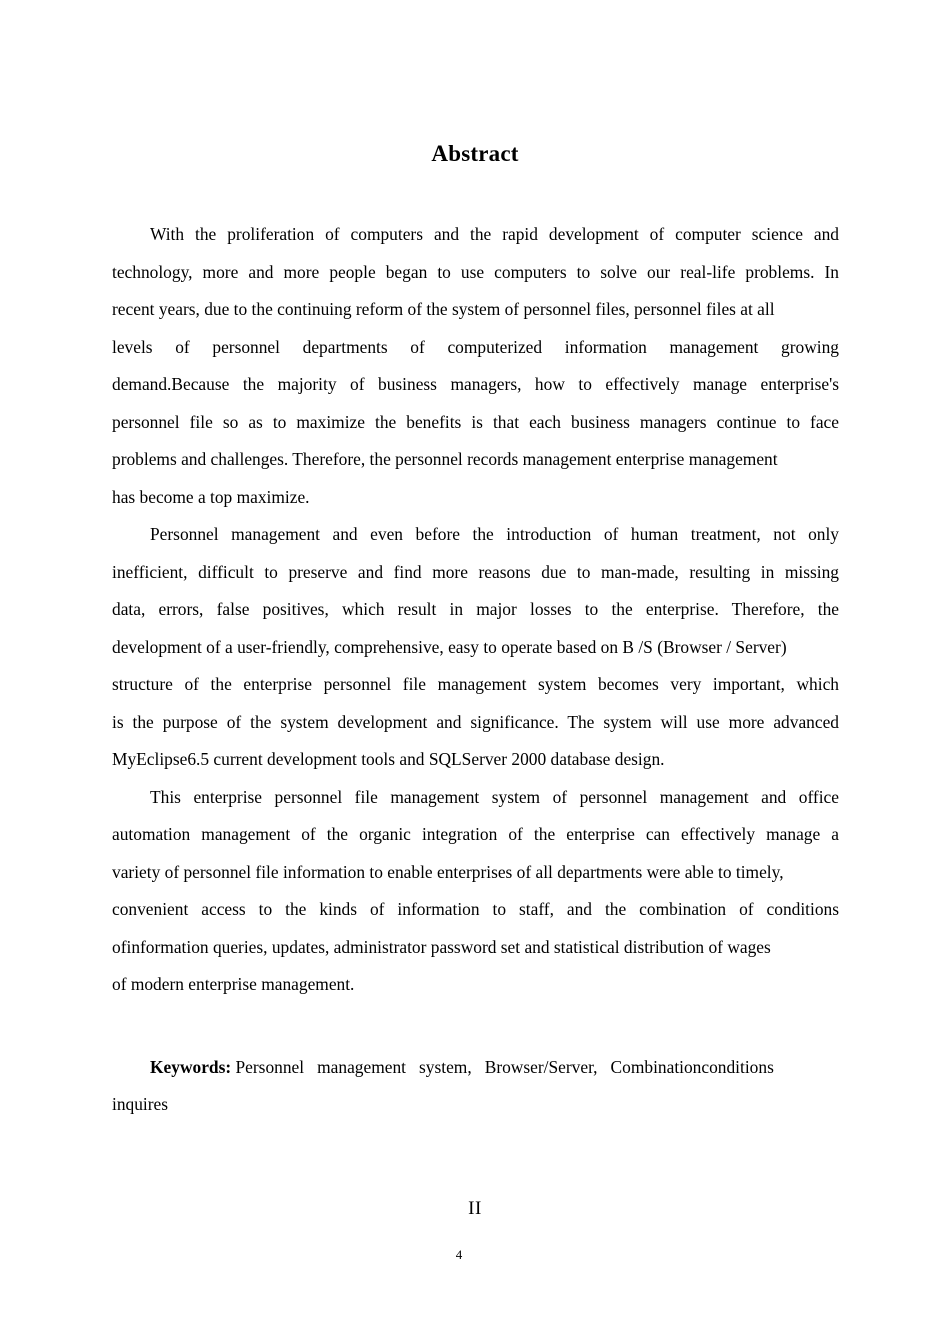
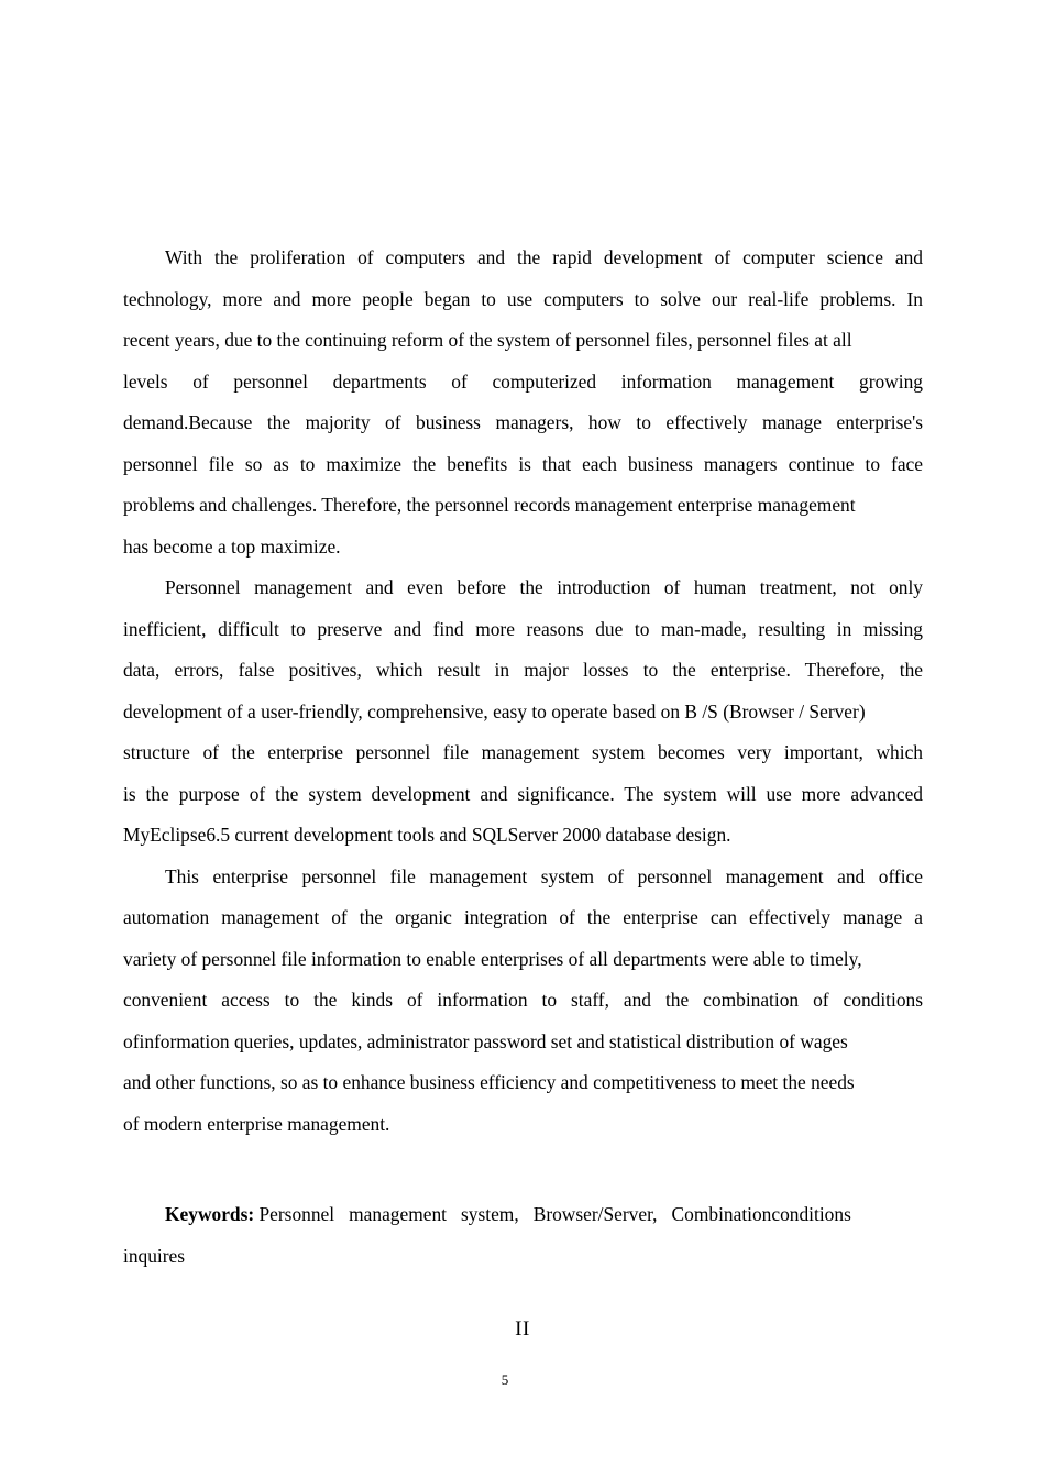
- Abstract
  With the proliferation of computers and the rapid development of computer science and
  technology, more and more people began to use computers to solve our real-life problems. In
  recent years, due to the continuing reform of the system of personnel files, personnel files at all
  levels of personnel departments of computerized information management growing
  demand.Because the majority of business managers, how to effectively manage enterprise's
  personnel file so as to maximize the benefits is that each business managers continue to face
  problems and challenges. Therefore, the personnel records management enterprise management
  has become a top maximize.
  Personnel management and even before the introduction of human treatment, not only
  inefficient, difficult to preserve and find more reasons due to man-made, resulting in missing
  data, errors, false positives, which result in major losses to the enterprise. Therefore, the
  development of a user-friendly, comprehensive, easy to operate based on B /S (Browser / Server)
  structure of the enterprise personnel file management system becomes very important, which
  is the purpose of the system development and significance. The system will use more advanced
  MyEclipse6.5 current development tools and SQLServer 2000 database design.
  This enterprise personnel file management system of personnel management and office
  automation management of the organic integration of the enterprise can effectively manage a
  variety of personnel file information to enable enterprises of all departments were able to timely,
  convenient access to the kinds of information to staff, and the combination of conditions
  ofinformation queries, updates, administrator password set and statistical distribution of wages
+ and other functions, so as to enhance business efficiency and competitiveness to meet the needs
  of modern enterprise management.
  Keywords: Personnel management system, Browser/Server, Combinationconditions
  inquires
  II
- 4
+ 5
